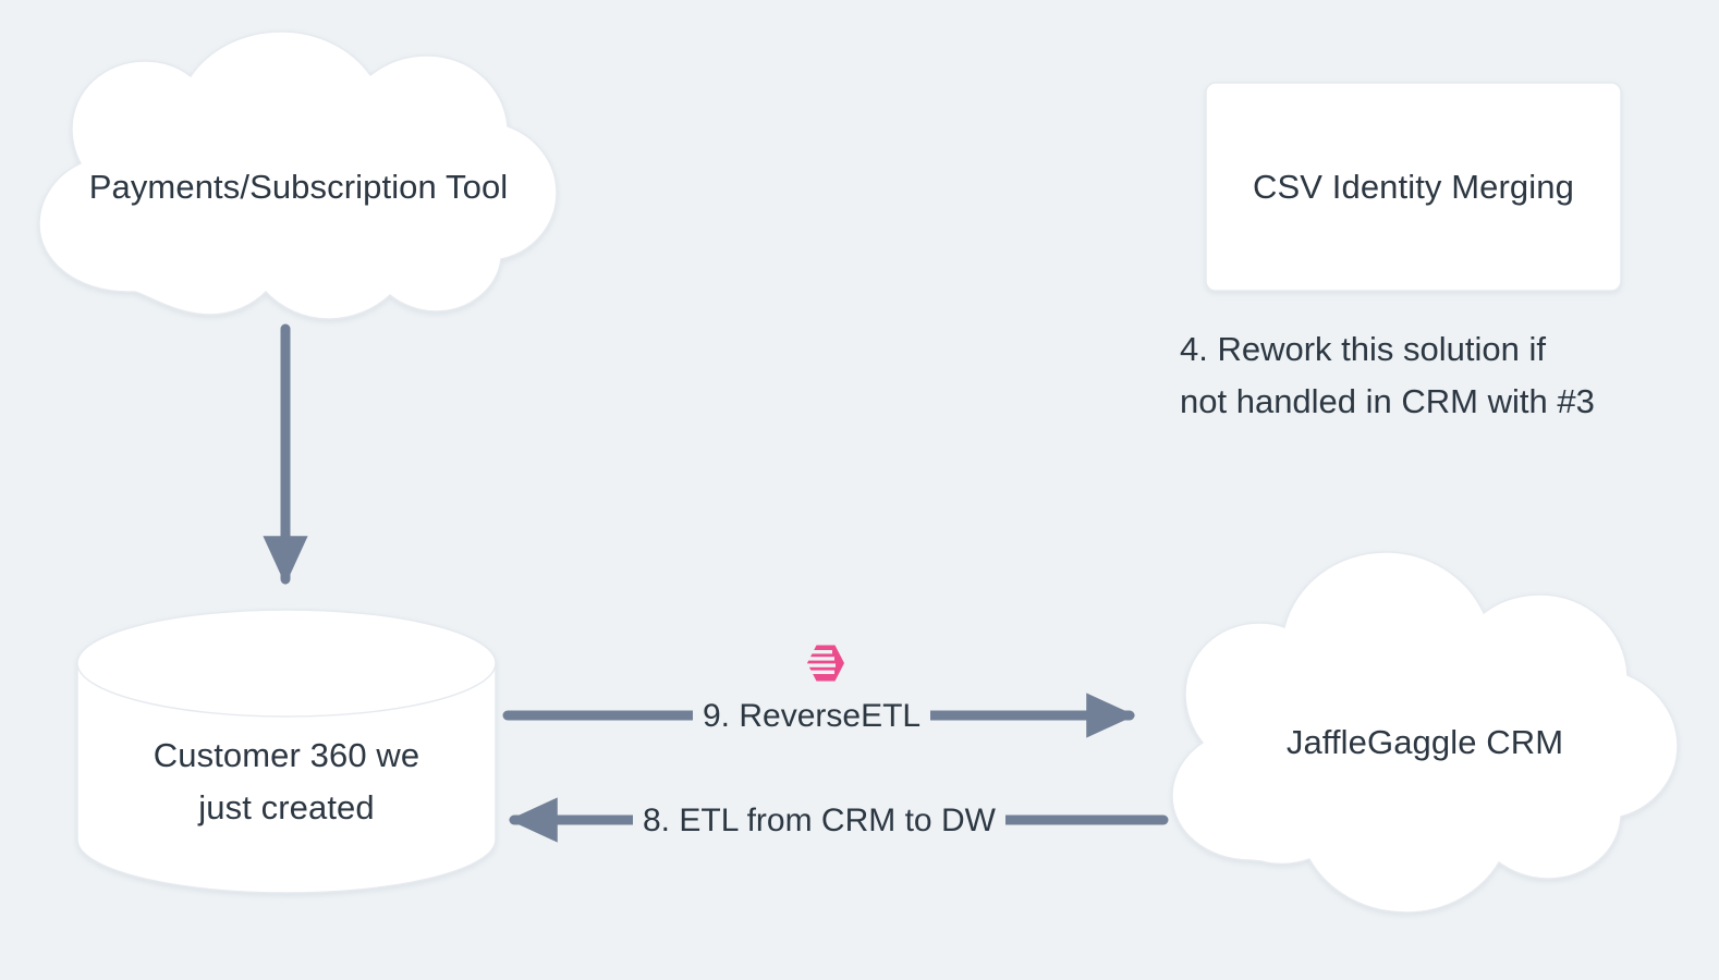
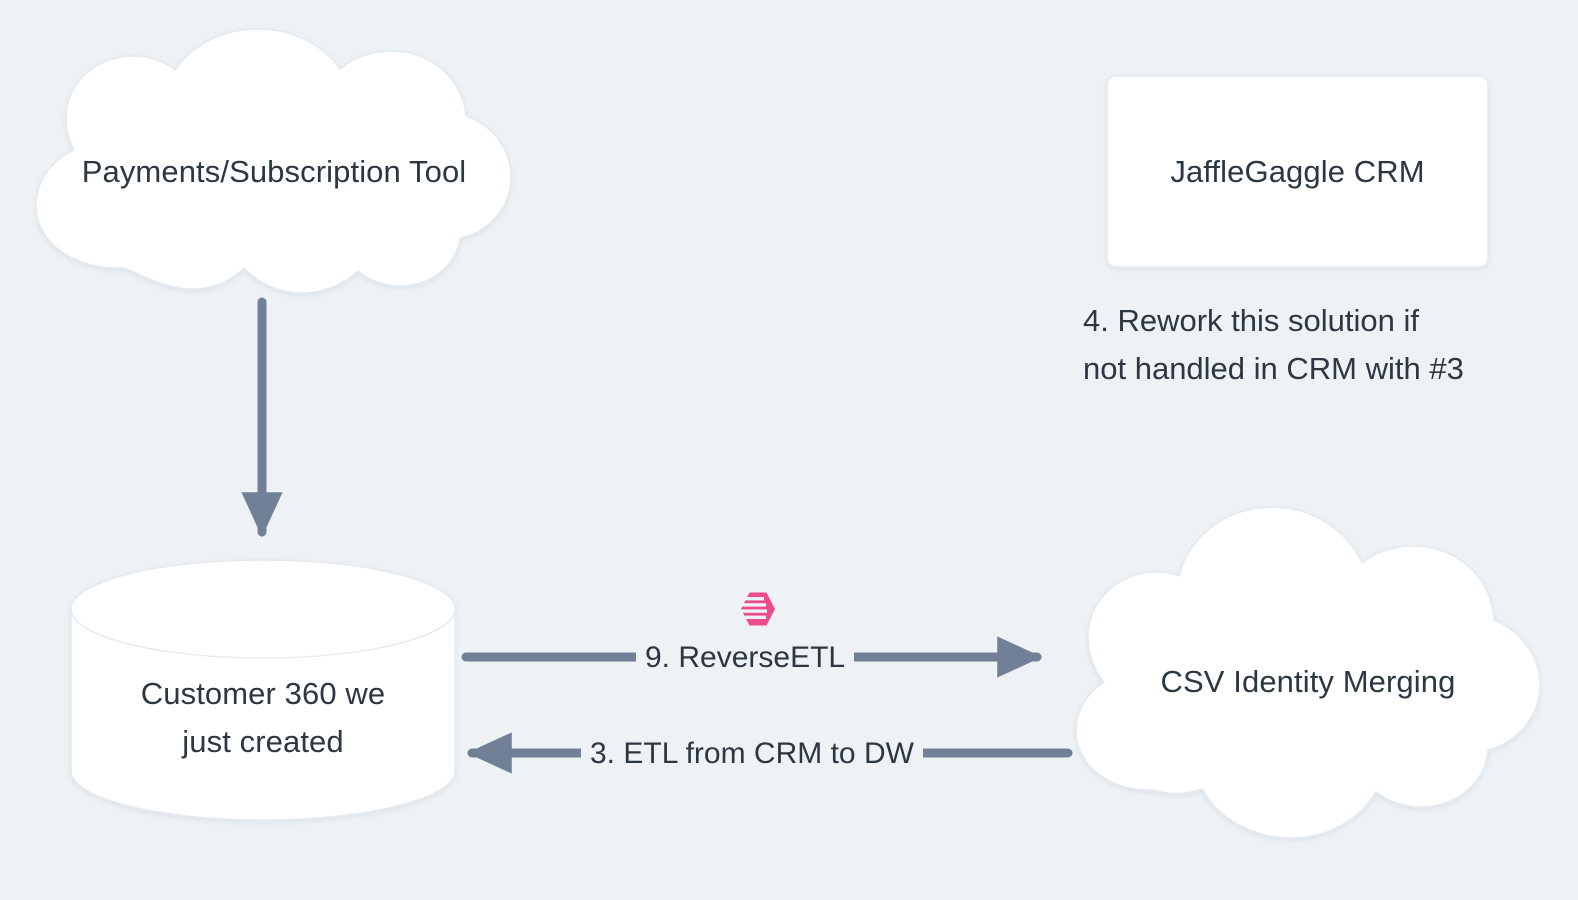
  Payments/Subscription Tool
- CSV Identity Merging
+ JaffleGaggle CRM
  Customer 360 we
  just created
- JaffleGaggle CRM
+ CSV Identity Merging
  9. ReverseETL
- 8. ETL from CRM to DW
+ 3. ETL from CRM to DW
  4. Rework this solution if
  not handled in CRM with #3
